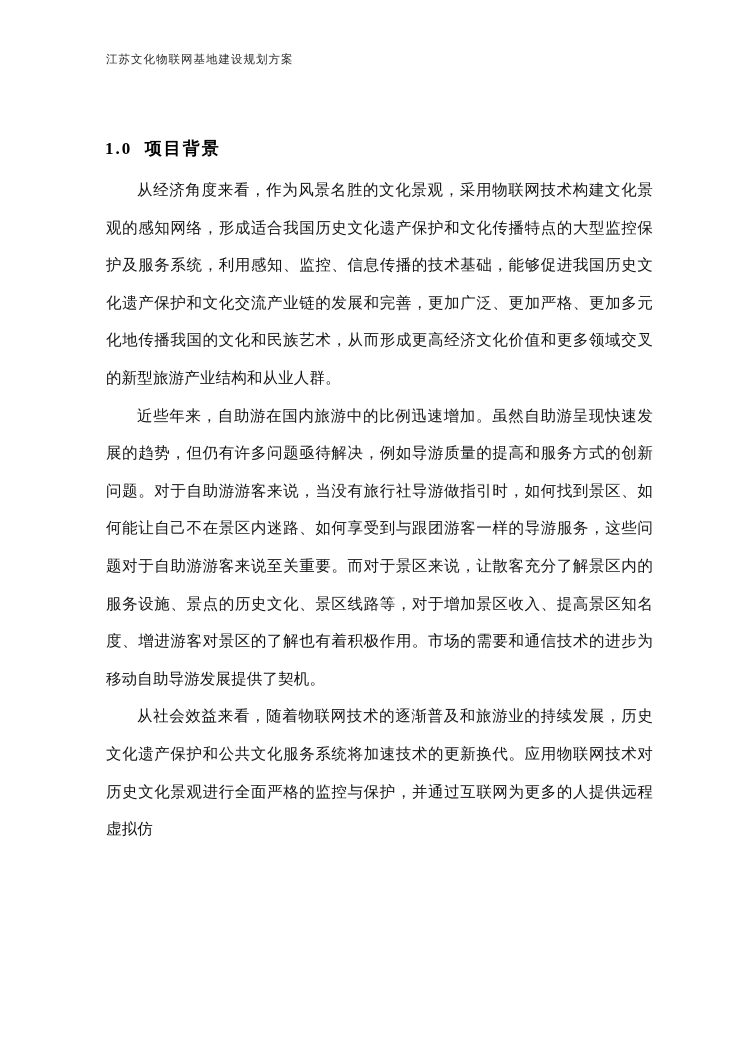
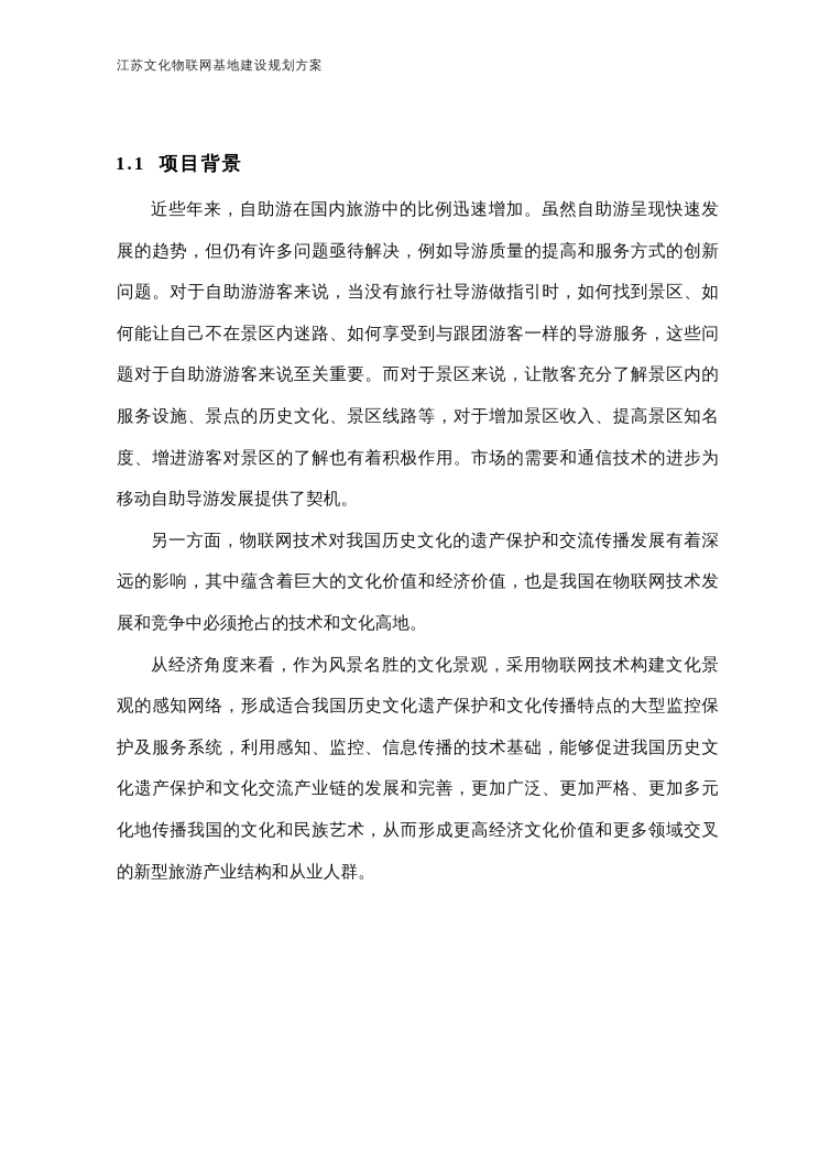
  江苏文化物联网基地建设规划方案
- 1.0 项目背景
+ 1.1 项目背景
- 从经济角度来看，作为风景名胜的文化景观，采用物联网技术构建文化景观的感知网络，形成适合我国历史文化遗产保护和文化传播特点的大型监控保护及服务系统，利用感知、监控、信息传播的技术基础，能够促进我国历史文化遗产保护和文化交流产业链的发展和完善，更加广泛、更加严格、更加多元化地传播我国的文化和民族艺术，从而形成更高经济文化价值和更多领域交叉的新型旅游产业结构和从业人群。
+ 近些年来，自助游在国内旅游中的比例迅速增加。虽然自助游呈现快速发展的趋势，但仍有许多问题亟待解决，例如导游质量的提高和服务方式的创新问题。对于自助游游客来说，当没有旅行社导游做指引时，如何找到景区、如何能让自己不在景区内迷路、如何享受到与跟团游客一样的导游服务，这些问题对于自助游游客来说至关重要。而对于景区来说，让散客充分了解景区内的服务设施、景点的历史文化、景区线路等，对于增加景区收入、提高景区知名度、增进游客对景区的了解也有着积极作用。市场的需要和通信技术的进步为移动自助导游发展提供了契机。
+ 另一方面，物联网技术对我国历史文化的遗产保护和交流传播发展有着深远的影响，其中蕴含着巨大的文化价值和经济价值，也是我国在物联网技术发展和竞争中必须抢占的技术和文化高地。
- 近些年来，自助游在国内旅游中的比例迅速增加。虽然自助游呈现快速发展的趋势，但仍有许多问题亟待解决，例如导游质量的提高和服务方式的创新问题。对于自助游游客来说，当没有旅行社导游做指引时，如何找到景区、如何能让自己不在景区内迷路、如何享受到与跟团游客一样的导游服务，这些问题对于自助游游客来说至关重要。而对于景区来说，让散客充分了解景区内的服务设施、景点的历史文化、景区线路等，对于增加景区收入、提高景区知名度、增进游客对景区的了解也有着积极作用。市场的需要和通信技术的进步为移动自助导游发展提供了契机。
+ 从经济角度来看，作为风景名胜的文化景观，采用物联网技术构建文化景观的感知网络，形成适合我国历史文化遗产保护和文化传播特点的大型监控保护及服务系统，利用感知、监控、信息传播的技术基础，能够促进我国历史文化遗产保护和文化交流产业链的发展和完善，更加广泛、更加严格、更加多元化地传播我国的文化和民族艺术，从而形成更高经济文化价值和更多领域交叉的新型旅游产业结构和从业人群。
- 从社会效益来看，随着物联网技术的逐渐普及和旅游业的持续发展，历史文化遗产保护和公共文化服务系统将加速技术的更新换代。应用物联网技术对历史文化景观进行全面严格的监控与保护，并通过互联网为更多的人提供远程虚拟仿
